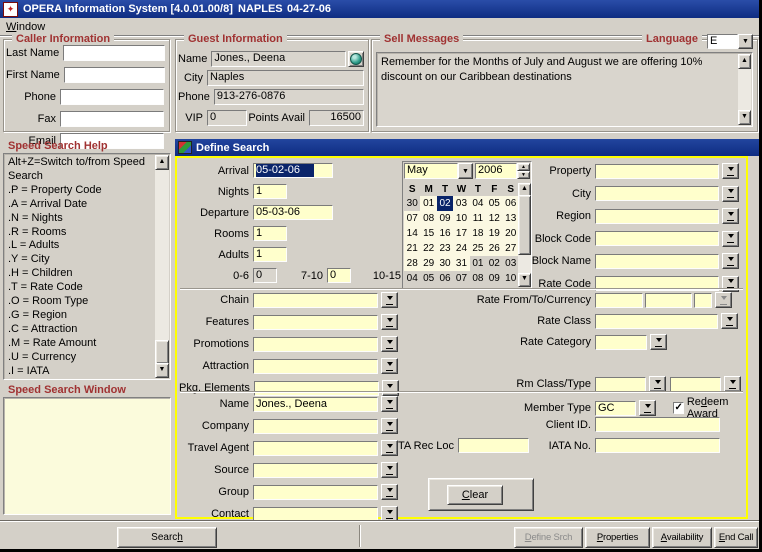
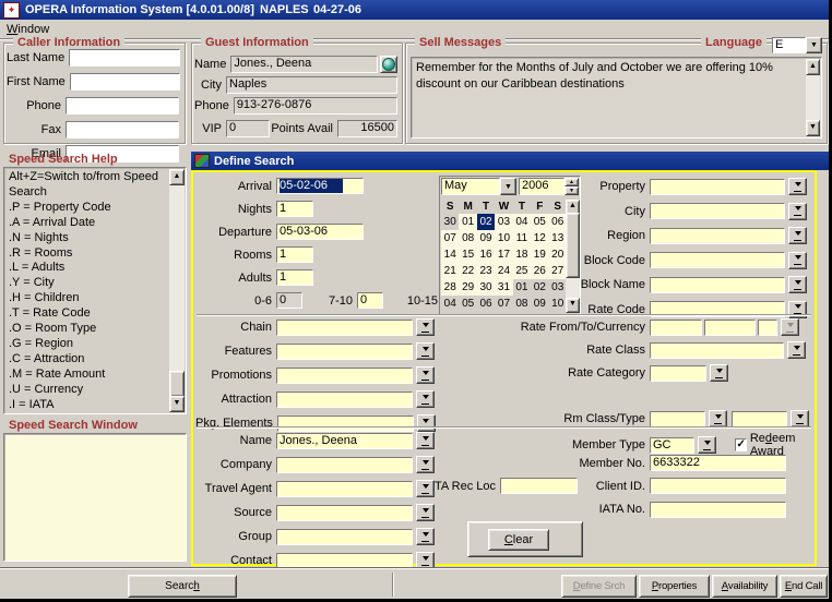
  ✦
  OPERA Information System [4.0.01.00/8]
  NAPLES
  04-27-06
  Window
  Caller Information
  Last Name
  First Name
  Phone
  Fax
  Email
  Guest Information
  Name
  Jones., Deena
  City
  Naples
  Phone
  913-276-0876
  VIP
  0
  Points Avail
  16500
  Sell Messages
  Language
  E
- Remember for the Months of July and August we are offering 10% discount on our Caribbean destinations
+ Remember for the Months of July and October we are offering 10% discount on our Caribbean destinations
  Speed Search Help
  Alt+Z=Switch to/from Speed Search
  .P = Property Code
  .A = Arrival Date
  .N = Nights
  .R = Rooms
  .L = Adults
  .Y = City
  .H = Children
  .T = Rate Code
  .O = Room Type
  .G = Region
  .C = Attraction
  .M = Rate Amount
  .U = Currency
  .I = IATA
  Speed Search Window
  Define Search
  Arrival
  05-02-06
  Nights
  1
  Departure
  05-03-06
  Rooms
  1
  Adults
  1
  0-6
  0
  7-10
  0
  10-15
  May
  2006
  S
  M
  T
  W
  T
  F
  S
  30
  01
  02
  03
  04
  05
  06
  07
  08
  09
  10
  11
  12
  13
  14
  15
  16
  17
  18
  19
  20
  21
  22
  23
  24
  25
  26
  27
  28
  29
  30
  31
  01
  02
  03
  04
  05
  06
  07
  08
  09
  10
  Property
  City
  Region
  Block Code
  Block Name
  Rate Code
  Chain
  Features
  Promotions
  Attraction
  Pkg. Elements
  Rate From/To/Currency
  Rate Class
  Rate Category
  Rm Class/Type
  Name
  Jones., Deena
  Company
  Travel Agent
  Source
  Group
  Contact
  TA Rec Loc
  Member Type
  GC
  ✓
  Redeem Award
+ Member No.
+ 6633322
  Client ID.
  IATA No.
  C
  lear
  Searc
  h
  D
  efine Srch
  P
  roperties
  A
  vailability
  E
  nd Call
